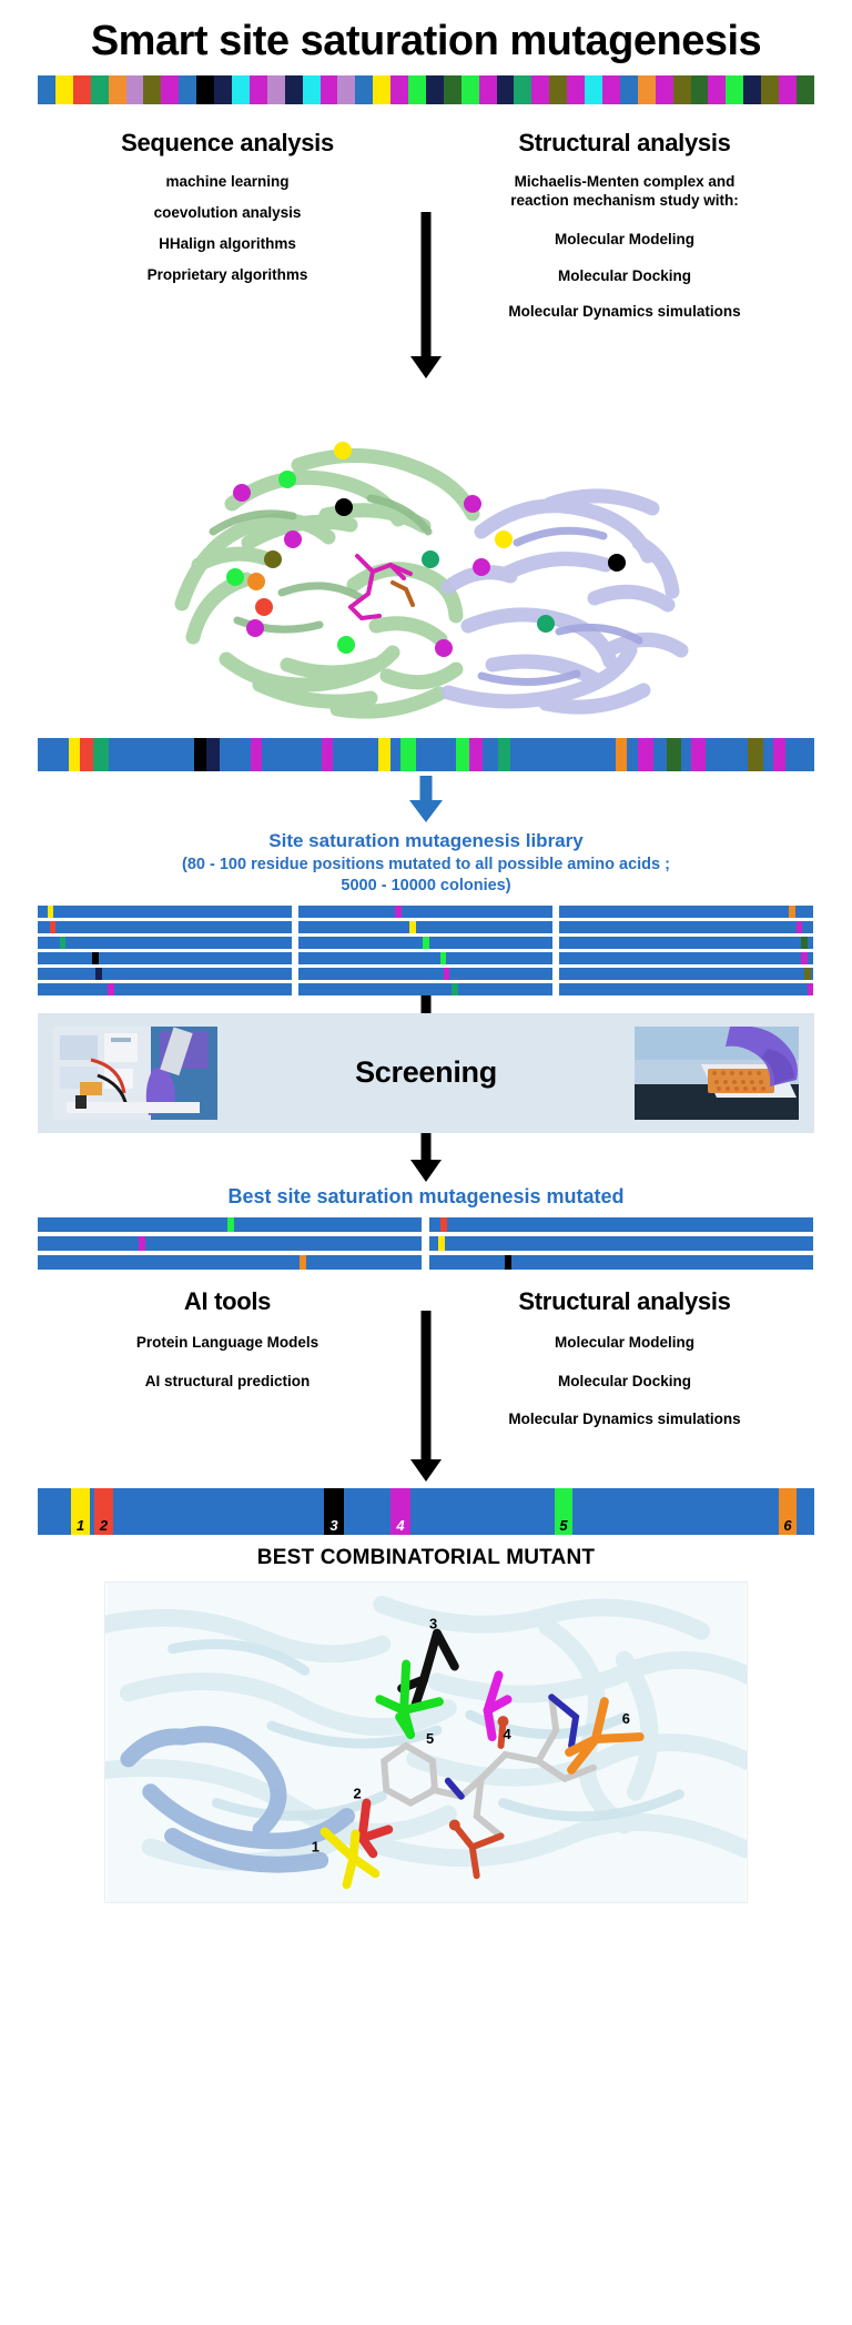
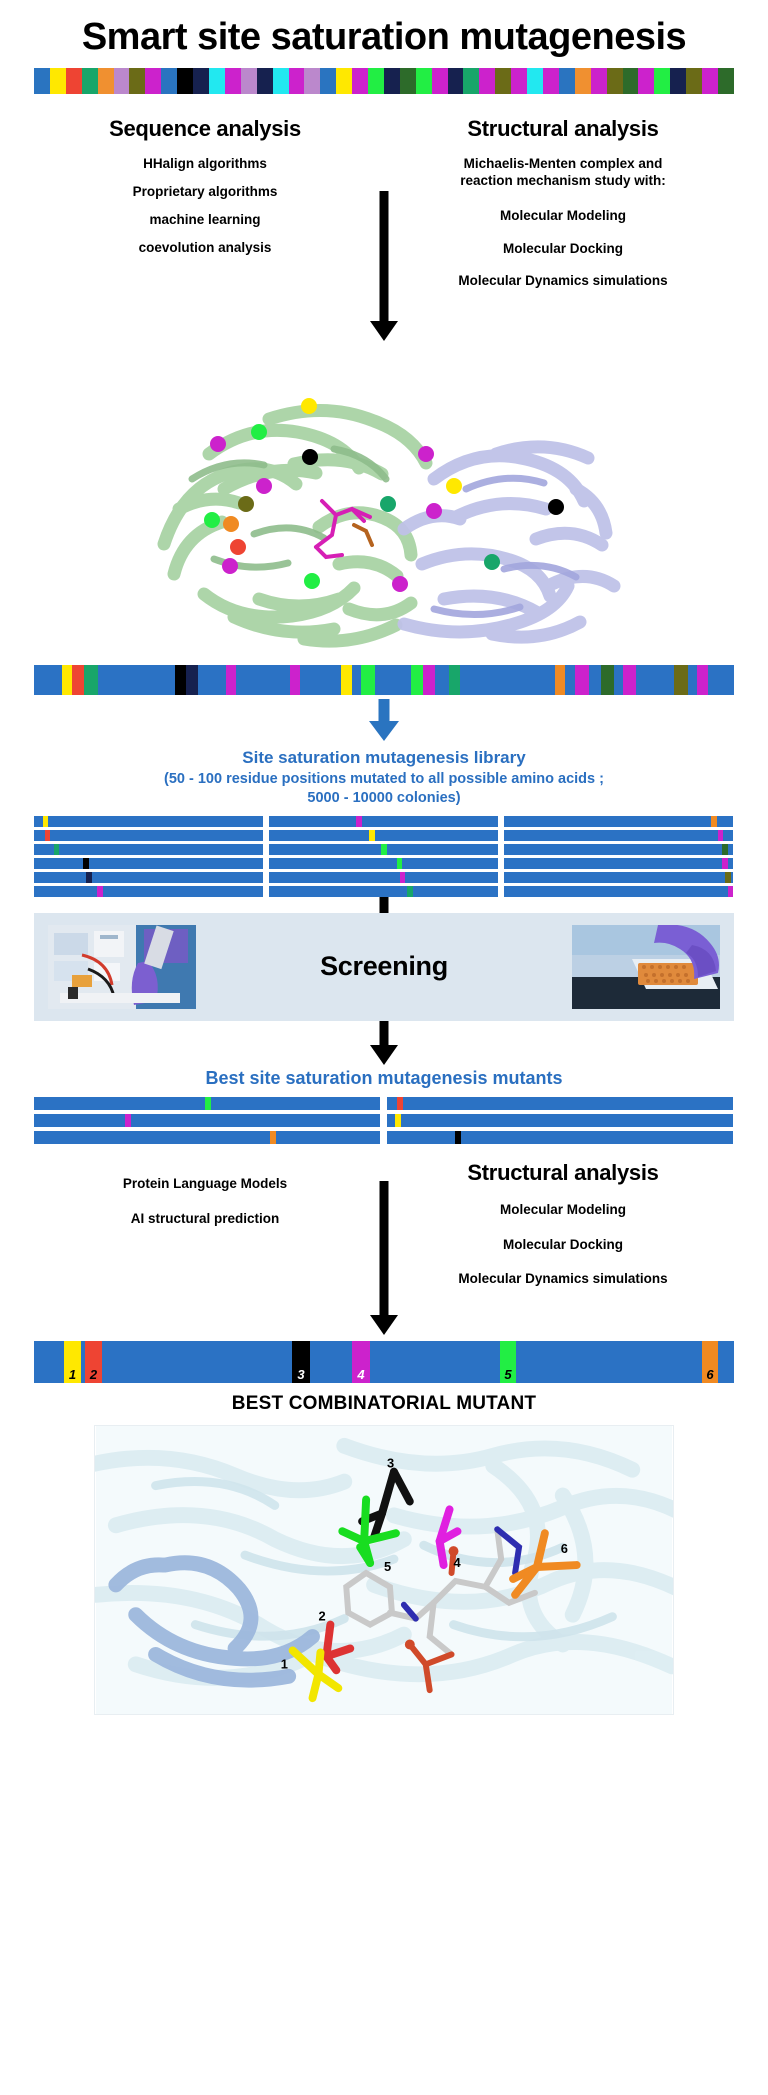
  Smart site saturation mutagenesis
  Sequence analysis
- machine learning
+ HHalign algorithms
- coevolution analysis
+ Proprietary algorithms
- HHalign algorithms
+ machine learning
- Proprietary algorithms
+ coevolution analysis
  Structural analysis
  Michaelis-Menten complex and
  reaction mechanism study with:
  Molecular Modeling
  Molecular Docking
  Molecular Dynamics simulations
  Site saturation mutagenesis library
- (80 - 100 residue positions mutated to all possible amino acids ;
+ (50 - 100 residue positions mutated to all possible amino acids ;
  5000 - 10000 colonies)
  Screening
- Best site saturation mutagenesis mutated
+ Best site saturation mutagenesis mutants
- AI tools
  Protein Language Models
  AI structural prediction
  Structural analysis
  Molecular Modeling
  Molecular Docking
  Molecular Dynamics simulations
  1
  2
  3
  4
  5
  6
  BEST COMBINATORIAL MUTANT
  3
  5
  4
  6
  2
  1
